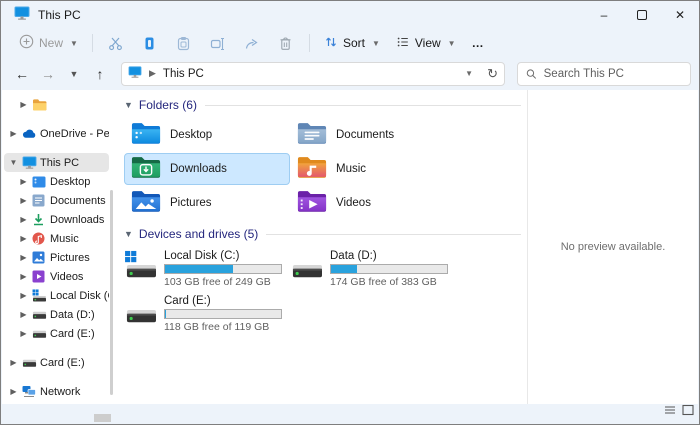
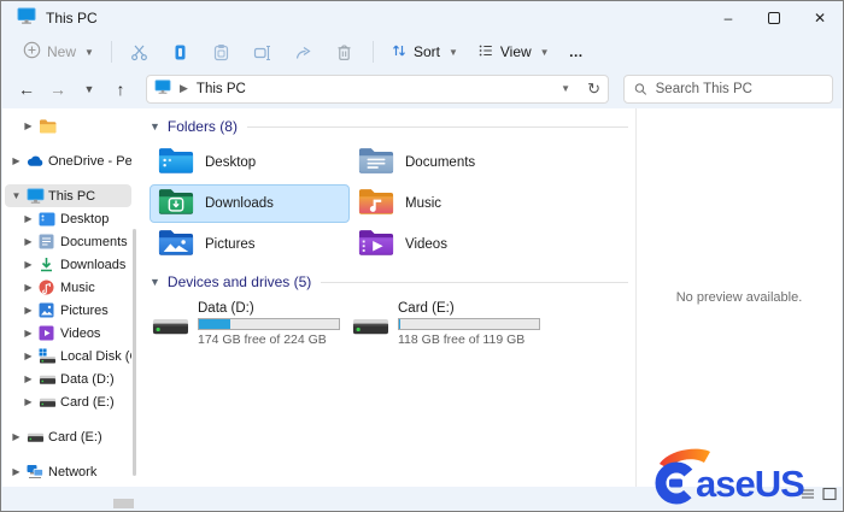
  This PC
  –
  ✕
  New
  ▼
  Sort
  ▼
  View
  ▼
  …
  ←
  →
  ▼
  ↑
  ▶
  This PC
  ▼
  ↻
  Search This PC
  ▶
  ▶
  ▼
  This PC
  ▶
  Desktop
  ▶
  Documents
  ▶
  Downloads
  ▶
  Music
  ▶
  Pictures
  ▶
  Videos
  ▶
  Local Disk (
  ▶
  Data (D:)
  ▶
  Card (E:)
  ▶
  Card (E:)
  ▶
  Network
  ▼
- Folders (6)
+ Folders (8)
  Desktop
  Documents
  Downloads
  Music
  Pictures
  Videos
  ▼
  Devices and drives (5)
- Local Disk (C:)
- 103 GB free of 249 GB
  Data (D:)
- 174 GB free of 383 GB
+ 174 GB free of 224 GB
  Card (E:)
  118 GB free of 119 GB
  No preview available.
+ aseUS
